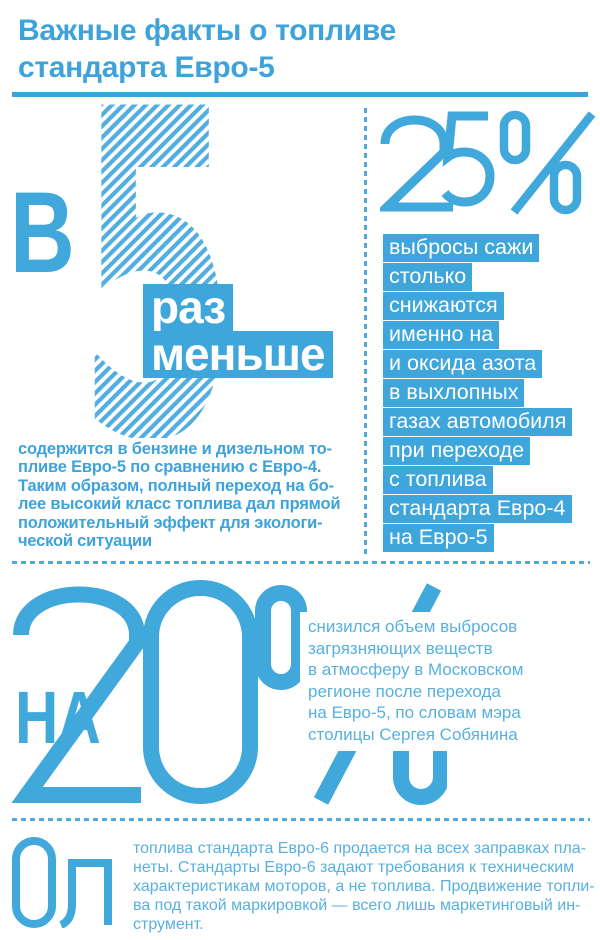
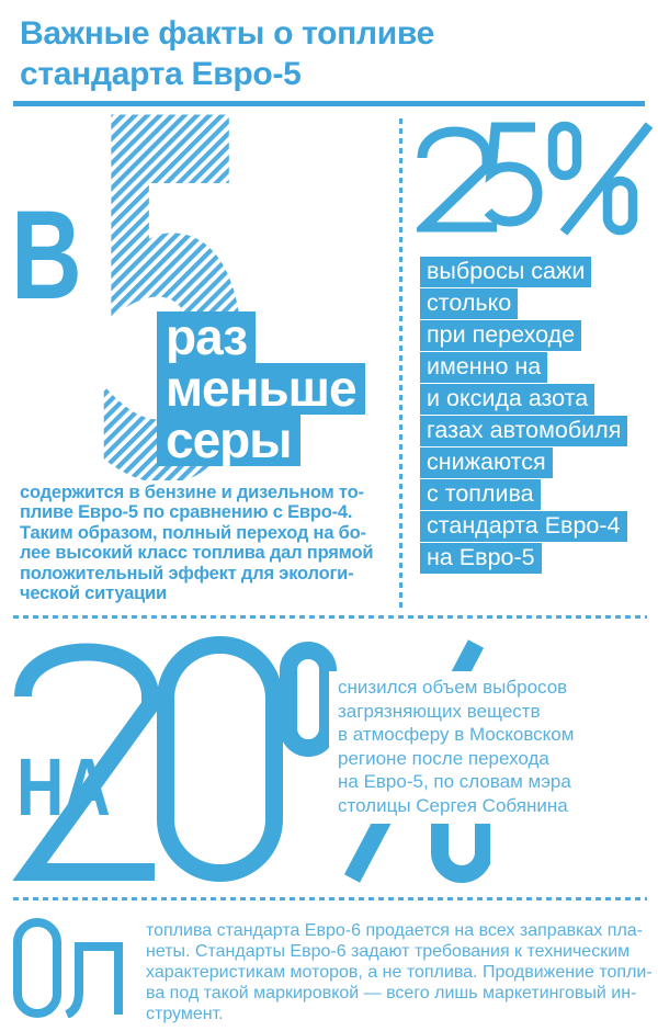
  Важные факты о топливе
  стандарта Евро-5
  5
  В
  раз
  меньше
+ серы
  содержится в бензине и дизельном то-
  пливе Евро-5 по сравнению с Евро-4.
  Таким образом, полный переход на бо-
  лее высокий класс топлива дал прямой
  положительный эффект для экологи-
  ческой ситуации
  выбросы сажи
  столько
- снижаются
+ при переходе
  именно на
  и оксида азота
- в выхлопных
  газах автомобиля
- при переходе
+ снижаются
  с топлива
  стандарта Евро-4
  на Евро-5
  НА
  снизился объем выбросов
  загрязняющих веществ
  в атмосферу в Московском
  регионе после перехода
  на Евро-5, по словам мэра
  столицы Сергея Собянина
  топлива стандарта Евро-6 продается на всех заправках пла-
  неты. Стандарты Евро-6 задают требования к техническим
  характеристикам моторов, а не топлива. Продвижение топли-
  ва под такой маркировкой — всего лишь маркетинговый ин-
  струмент.
